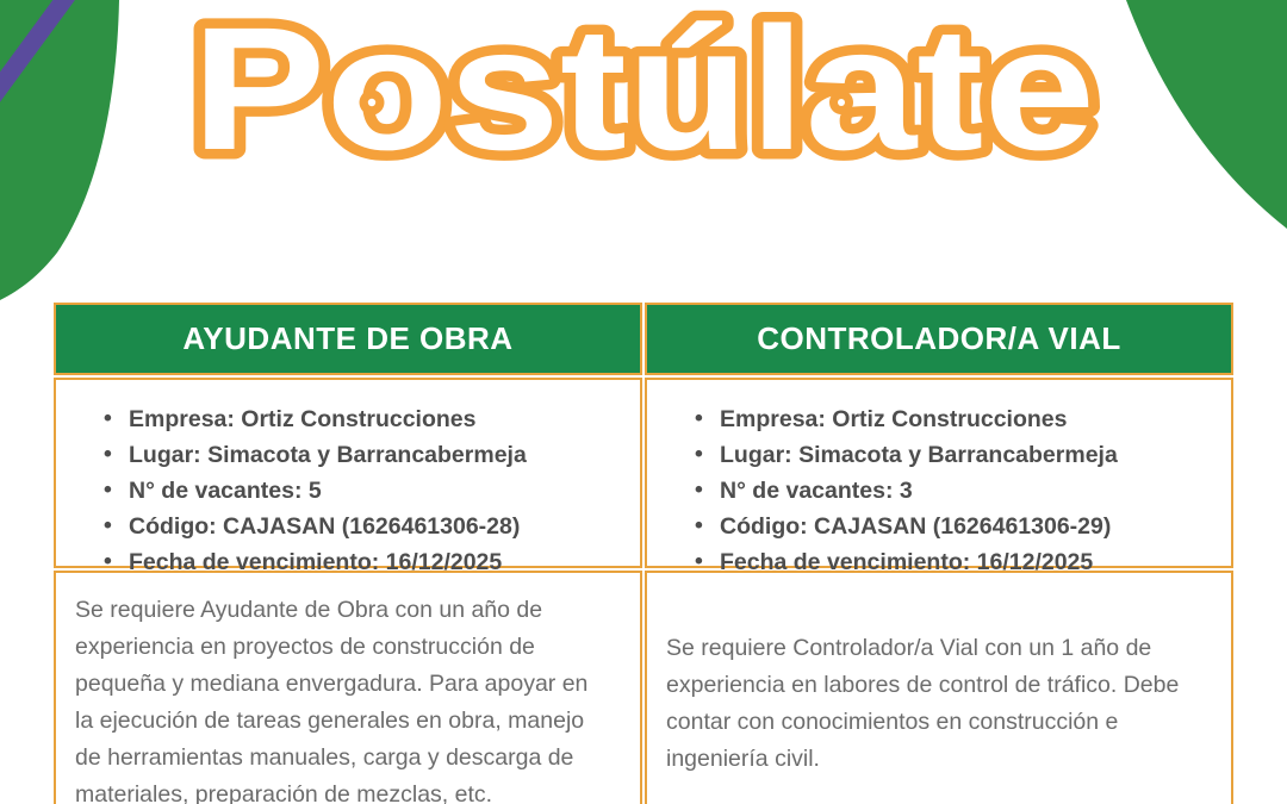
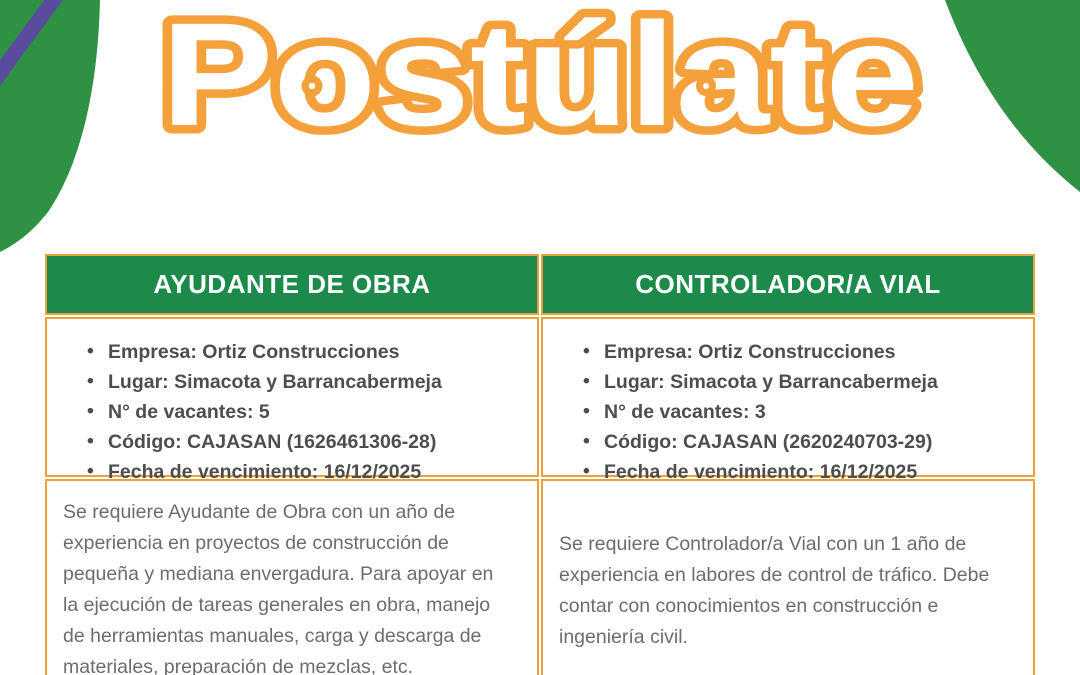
  Postúlate
  AYUDANTE DE OBRA
  CONTROLADOR/A VIAL
  Empresa: Ortiz Construcciones
  Lugar: Simacota y Barrancabermeja
  N° de vacantes: 5
  Código: CAJASAN (1626461306-28)
  Fecha de vencimiento: 16/12/2025
  Empresa: Ortiz Construcciones
  Lugar: Simacota y Barrancabermeja
  N° de vacantes: 3
- Código: CAJASAN (1626461306-29)
+ Código: CAJASAN (2620240703-29)
  Fecha de vencimiento: 16/12/2025
  Se requiere Ayudante de Obra con un año de
  experiencia en proyectos de construcción de
  pequeña y mediana envergadura. Para apoyar en
  la ejecución de tareas generales en obra, manejo
  de herramientas manuales, carga y descarga de
  materiales, preparación de mezclas, etc.
  Se requiere Controlador/a Vial con un 1 año de
  experiencia en labores de control de tráfico. Debe
  contar con conocimientos en construcción e
  ingeniería civil.
